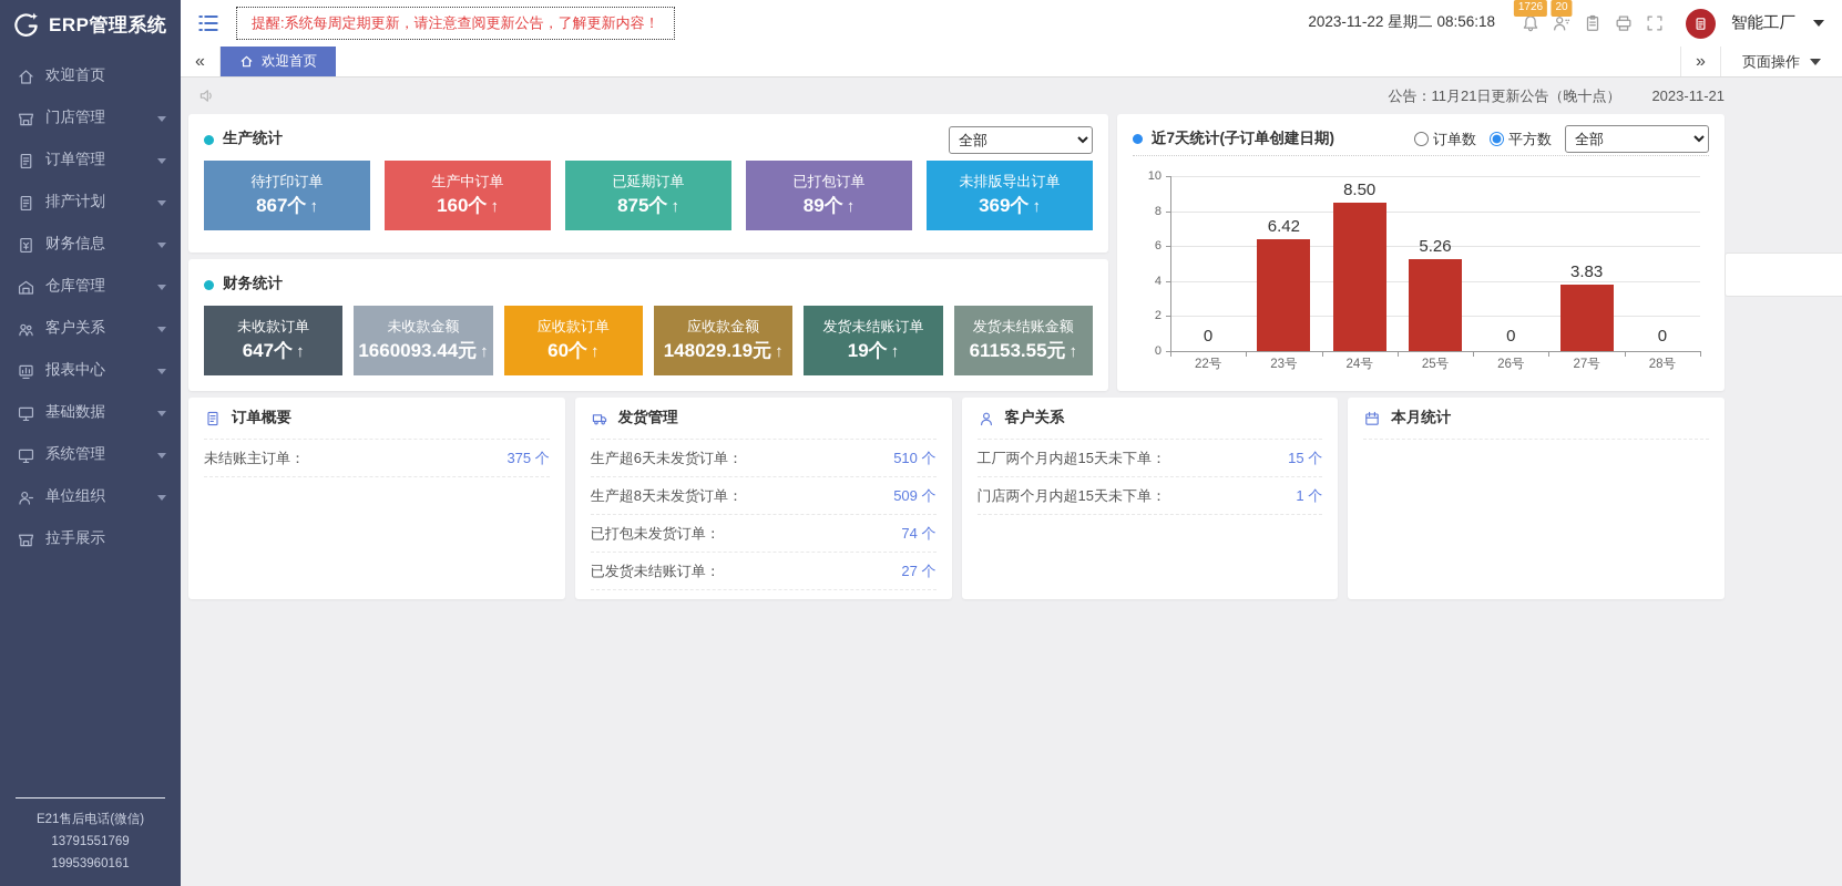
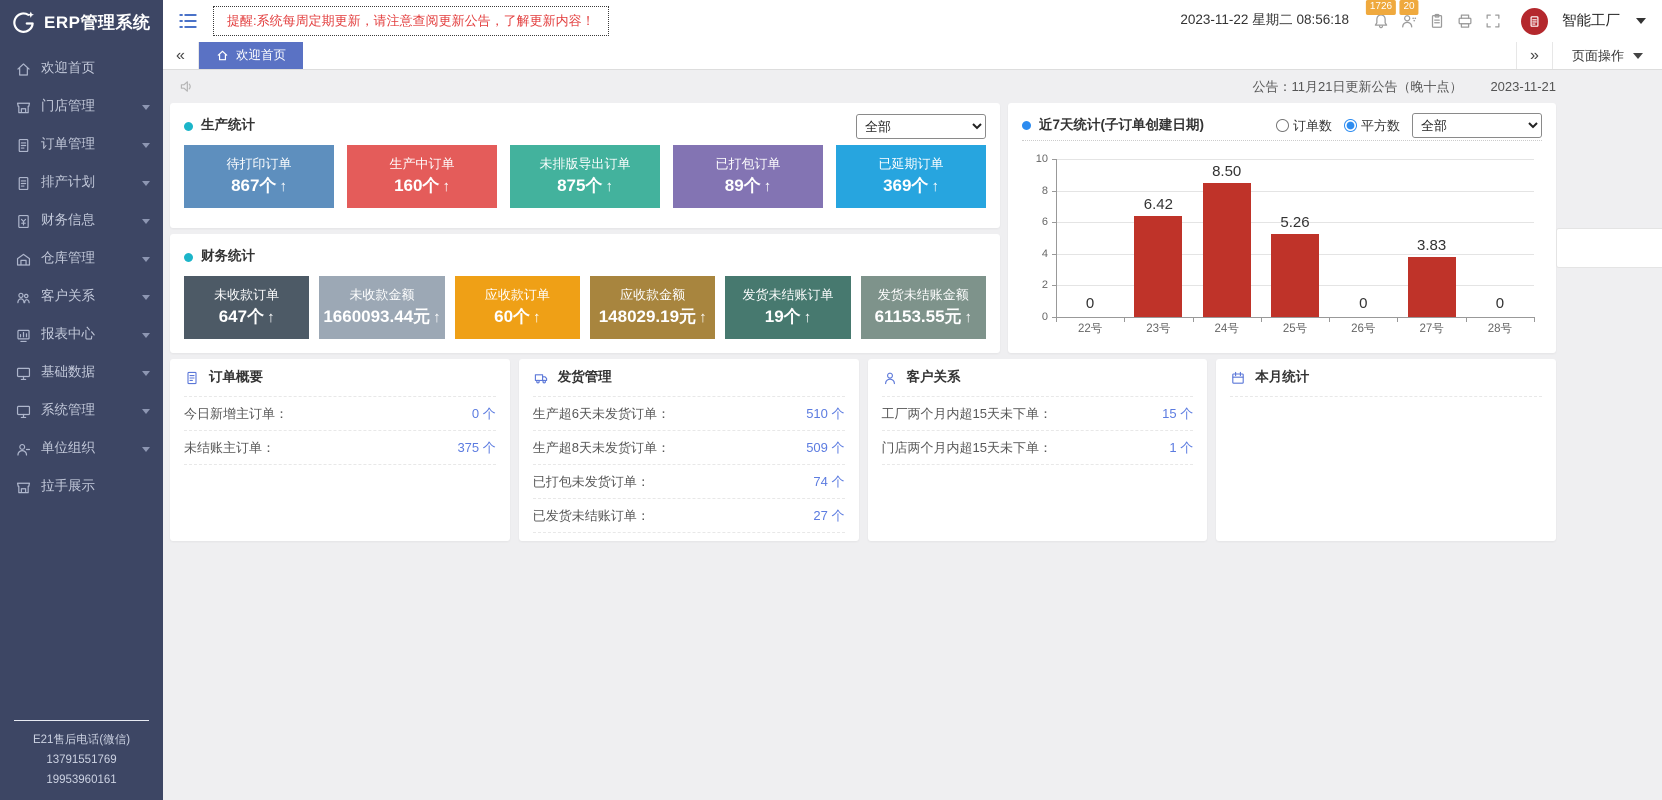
  ERP管理系统
  欢迎首页
  门店管理
  订单管理
  排产计划
  财务信息
  仓库管理
  客户关系
  报表中心
  基础数据
  系统管理
  单位组织
  拉手展示
  E21售后电话(微信)
  13791551769
  19953960161
  提醒:系统每周定期更新，请注意查阅更新公告，了解更新内容！
  2023-11-22 星期二 08:56:18
  1726
  20
  智能工厂
  «
  欢迎首页
  »
  页面操作
  公告：11月21日更新公告（晚十点）
  2023-11-21
  生产统计
  全部
  待打印订单
  867个
  ↑
  生产中订单
  160个
  ↑
- 已延期订单
+ 未排版导出订单
  875个
  ↑
  已打包订单
  89个
  ↑
- 未排版导出订单
+ 已延期订单
  369个
  ↑
  财务统计
  未收款订单
  647个
  ↑
  未收款金额
  1660093.44元
  ↑
  应收款订单
  60个
  ↑
  应收款金额
  148029.19元
  ↑
  发货未结账订单
  19个
  ↑
  发货未结账金额
  61153.55元
  ↑
  近7天统计(子订单创建日期)
  订单数
  平方数
  全部
  0
  2
  4
  6
  8
  10
  0
  22号
  6.42
  23号
  8.50
  24号
  5.26
  25号
  0
  26号
  3.83
  27号
  0
  28号
  订单概要
+ 今日新增主订单：
+ 0 个
  未结账主订单：
  375 个
  发货管理
  生产超6天未发货订单：
  510 个
  生产超8天未发货订单：
  509 个
  已打包未发货订单：
  74 个
  已发货未结账订单：
  27 个
  客户关系
  工厂两个月内超15天未下单：
  15 个
  门店两个月内超15天未下单：
  1 个
  本月统计
